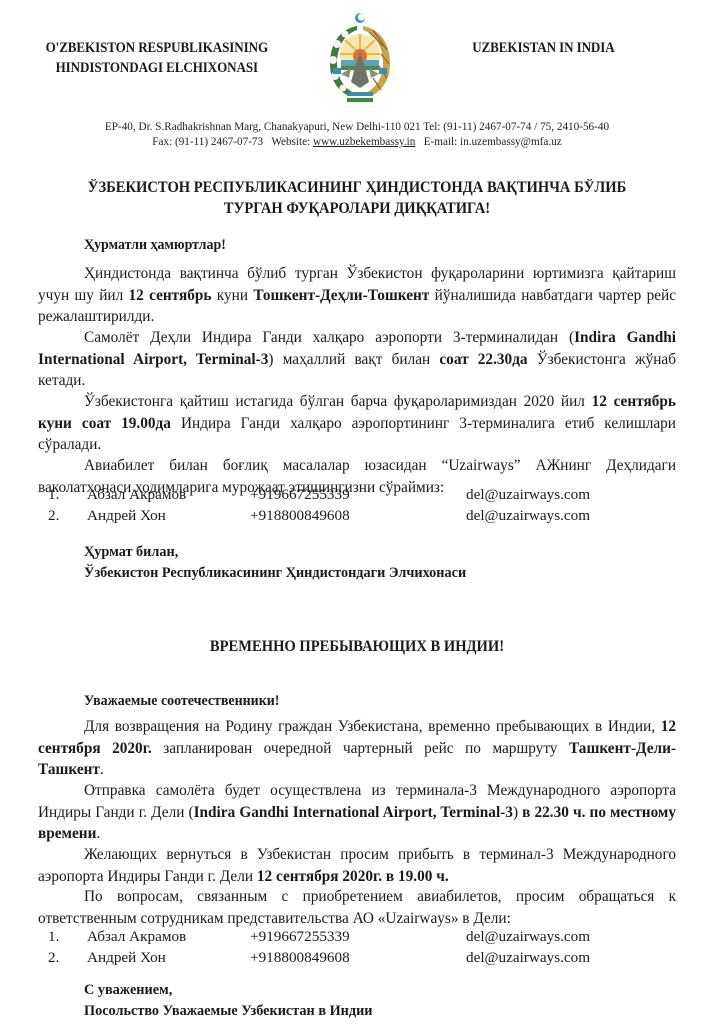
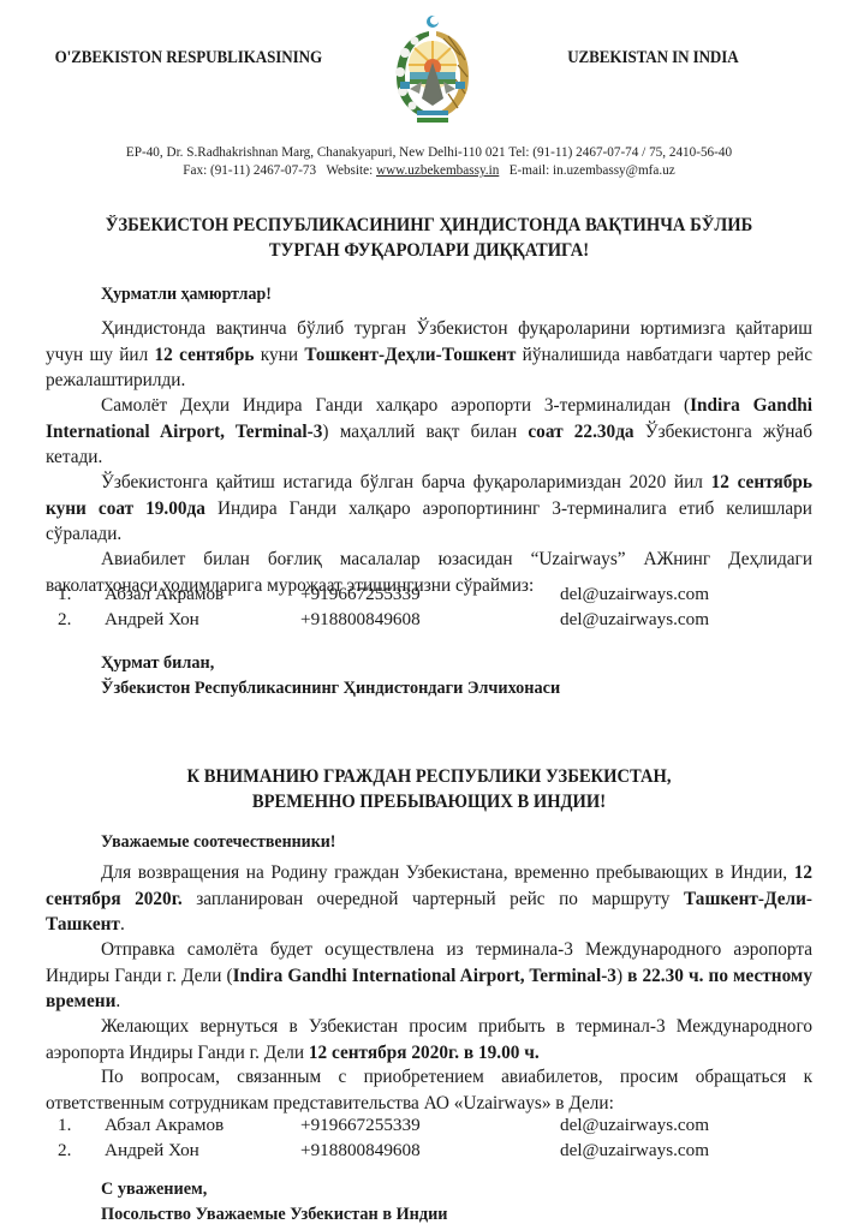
  O'ZBEKISTON RESPUBLIKASINING
- HINDISTONDAGI ELCHIXONASI
  UZBEKISTAN IN INDIA
  EP-40, Dr. S.Radhakrishnan Marg, Chanakyapuri, New Delhi-110 021 Tel: (91-11) 2467-07-74 / 75, 2410-56-40
  Fax: (91-11) 2467-07-73 Website: www.uzbekembassy.in E-mail: in.uzembassy@mfa.uz
  ЎЗБЕКИСТОН РЕСПУБЛИКАСИНИНГ ҲИНДИСТОНДА ВАҚТИНЧА БЎЛИБ
  ТУРГАН ФУҚАРОЛАРИ ДИҚҚАТИГА!
  Ҳурматли ҳамюртлар!
  Ҳиндистонда вақтинча бўлиб турган Ўзбекистон фуқароларини юртимизга қайтариш учун шу йил 12 сентябрь куни Тошкент-Деҳли-Тошкент йўналишида навбатдаги чартер рейс режалаштирилди.
  Самолёт Деҳли Индира Ганди халқаро аэропорти 3-терминалидан (Indira Gandhi International Airport, Terminal-3) маҳаллий вақт билан соат 22.30да Ўзбекистонга жўнаб кетади.
  Ўзбекистонга қайтиш истагида бўлган барча фуқароларимиздан 2020 йил 12 сентябрь куни соат 19.00да Индира Ганди халқаро аэропортининг 3-терминалига етиб келишлари сўралади.
  Авиабилет билан боғлиқ масалалар юзасидан “Uzairways” АЖнинг Деҳлидаги ваколатхонаси ходимларига мурожаат этишингизни сўраймиз:
  1.
  Абзал Акрамов
  +919667255339
  del@uzairways.com
  2.
  Андрей Хон
  +918800849608
  del@uzairways.com
  Ҳурмат билан,
  Ўзбекистон Республикасининг Ҳиндистондаги Элчихонаси
+ К ВНИМАНИЮ ГРАЖДАН РЕСПУБЛИКИ УЗБЕКИСТАН,
  ВРЕМЕННО ПРЕБЫВАЮЩИХ В ИНДИИ!
  Уважаемые соотечественники!
  Для возвращения на Родину граждан Узбекистана, временно пребывающих в Индии, 12 сентября 2020г. запланирован очередной чартерный рейс по маршруту Ташкент-Дели-Ташкент.
  Отправка самолёта будет осуществлена из терминала-3 Международного аэропорта Индиры Ганди г. Дели (Indira Gandhi International Airport, Terminal-3) в 22.30 ч. по местному времени.
  Желающих вернуться в Узбекистан просим прибыть в терминал-3 Международного аэропорта Индиры Ганди г. Дели 12 сентября 2020г. в 19.00 ч.
  По вопросам, связанным с приобретением авиабилетов, просим обращаться к ответственным сотрудникам представительства АО «Uzairways» в Дели:
  1.
  Абзал Акрамов
  +919667255339
  del@uzairways.com
  2.
  Андрей Хон
  +918800849608
  del@uzairways.com
  С уважением,
  Посольство Уважаемые Узбекистан в Индии
